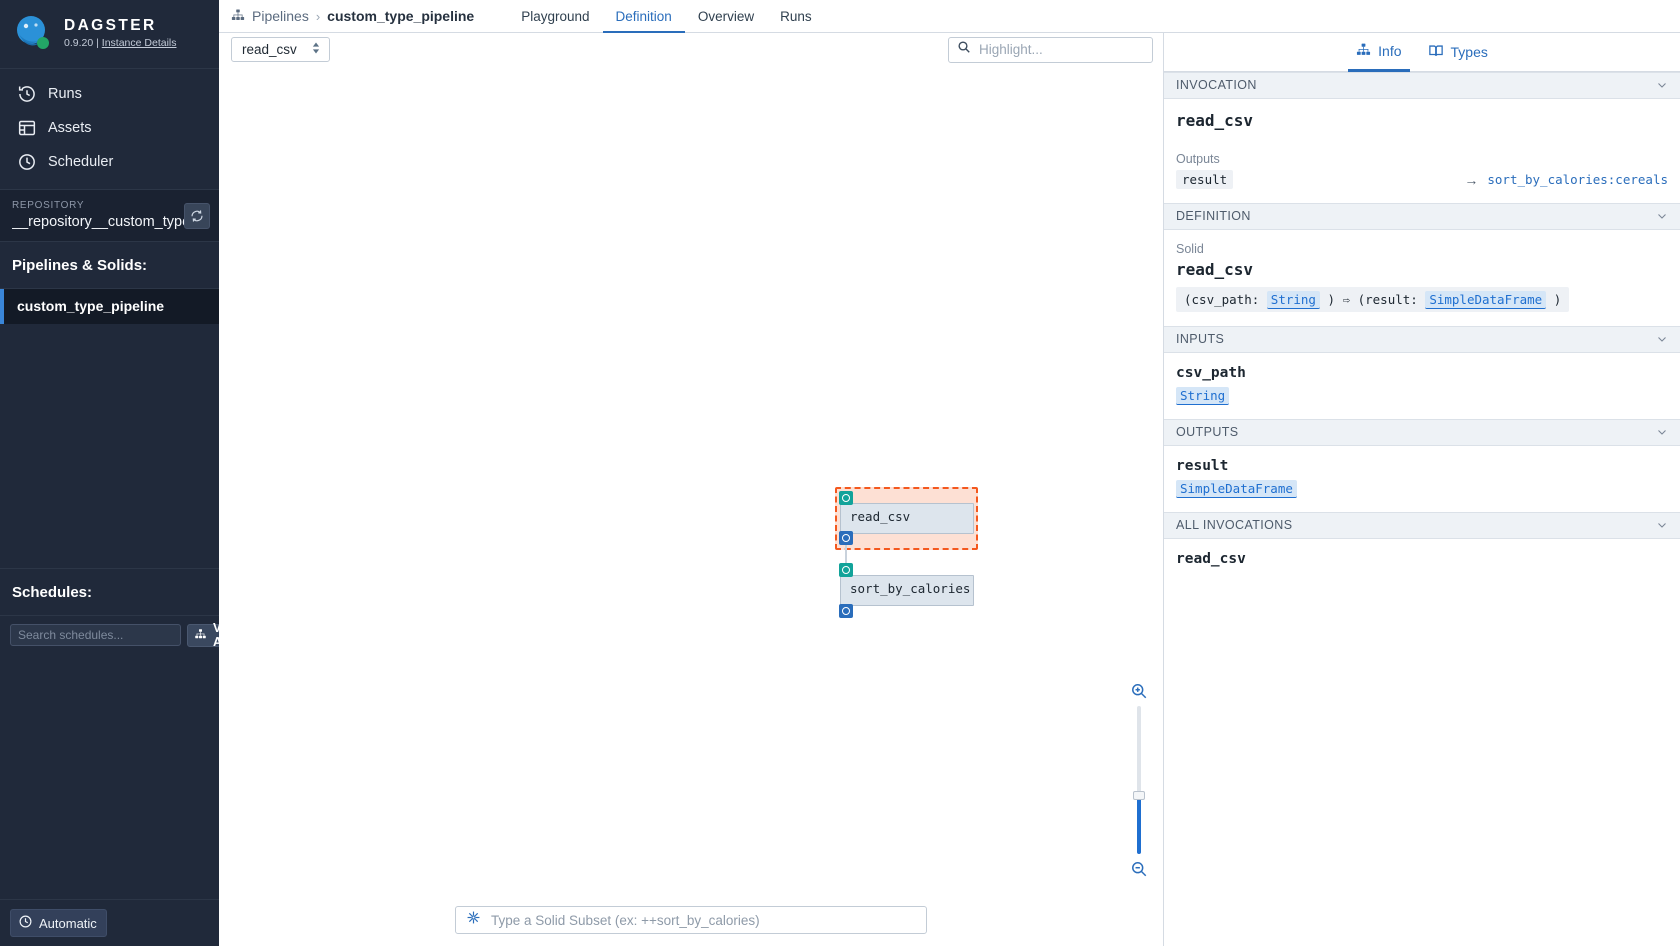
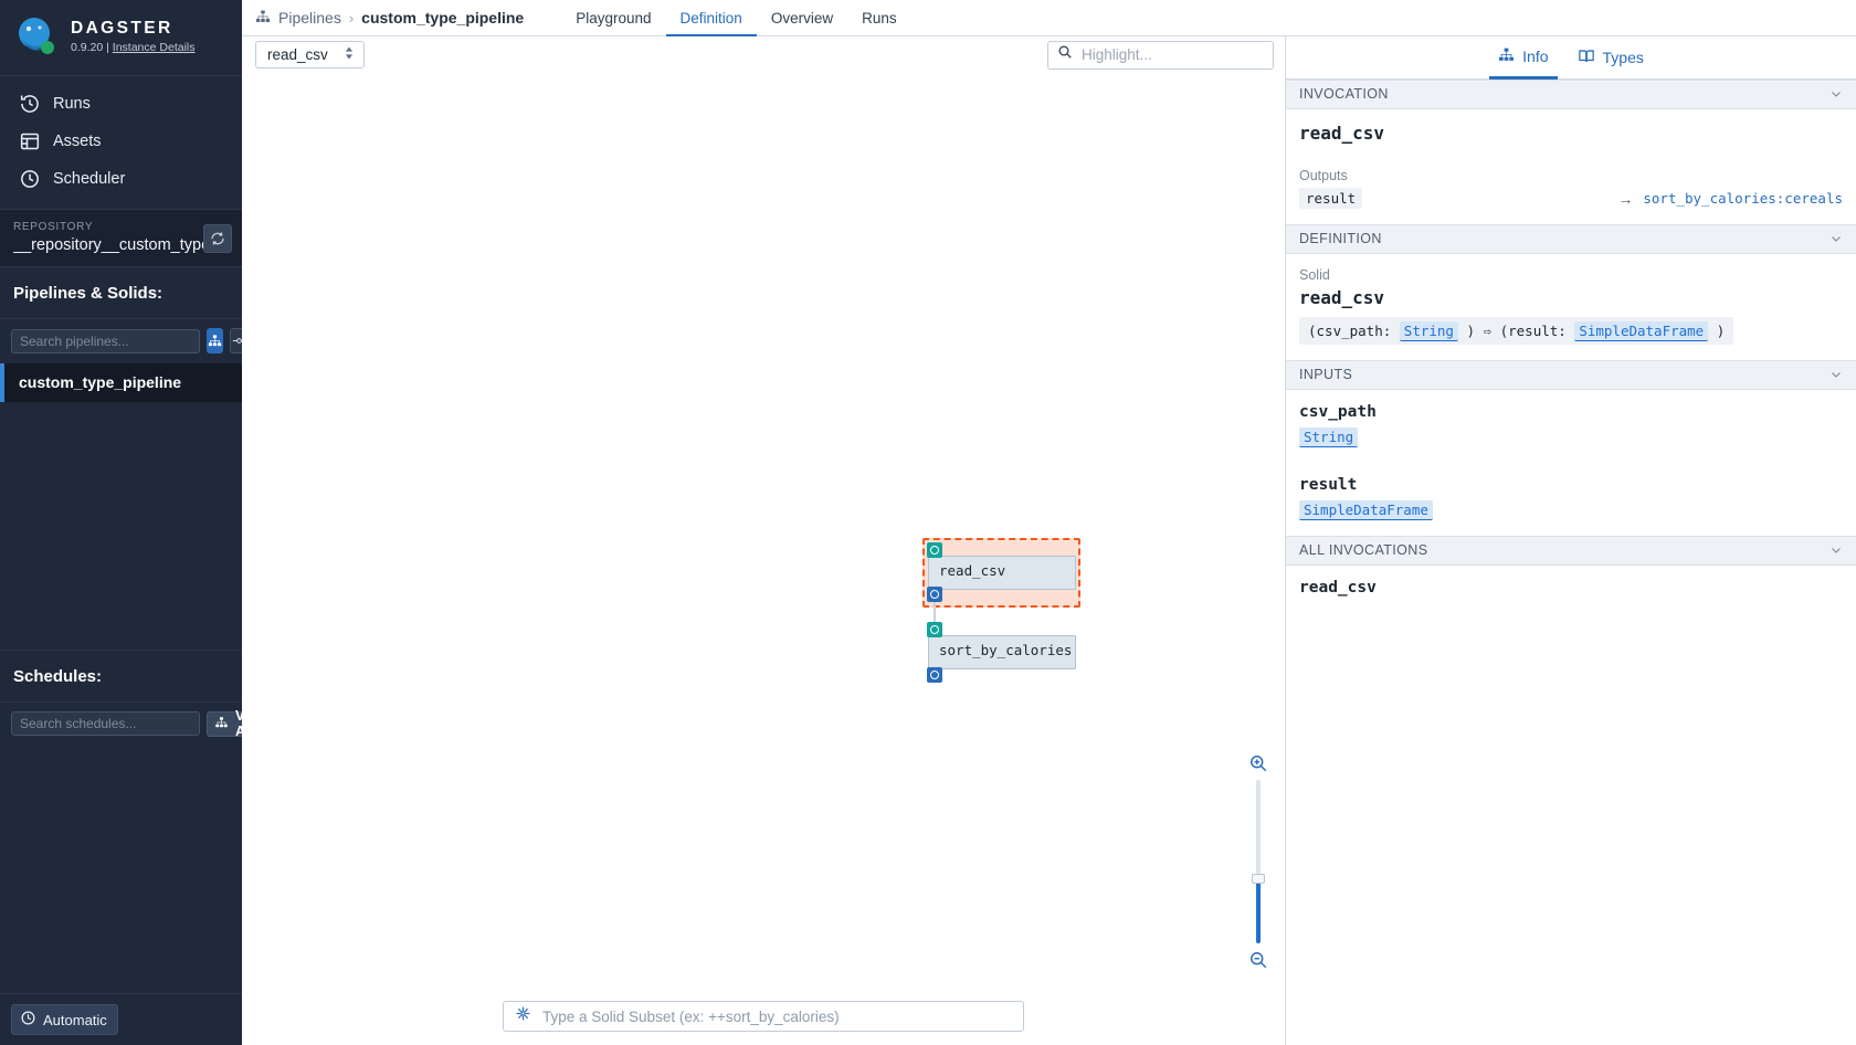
  DAGSTER
  0.9.20 | Instance Details
  Runs
  Assets
  Scheduler
  REPOSITORY
  __repository__custom_typ
  Pipelines & Solids:
+ Search pipelines...
  custom_type_pipeline
  Schedules:
  Search schedules...
  Automatic
  Pipelines
  ›
  custom_type_pipeline
  Playground
  Definition
  Overview
  Runs
  read_csv
  Highlight...
  read_csv
  sort_by_calories
  Type a Solid Subset (ex: ++sort_by_calories)
  Info
  Types
  INVOCATION
  read_csv
  Outputs
  result
  →
  sort_by_calories:cereals
  DEFINITION
  Solid
  read_csv
  (csv_path: String ) ⇨ (result: SimpleDataFrame )
  INPUTS
  csv_path
  String
- OUTPUTS
  result
  SimpleDataFrame
  ALL INVOCATIONS
  read_csv
